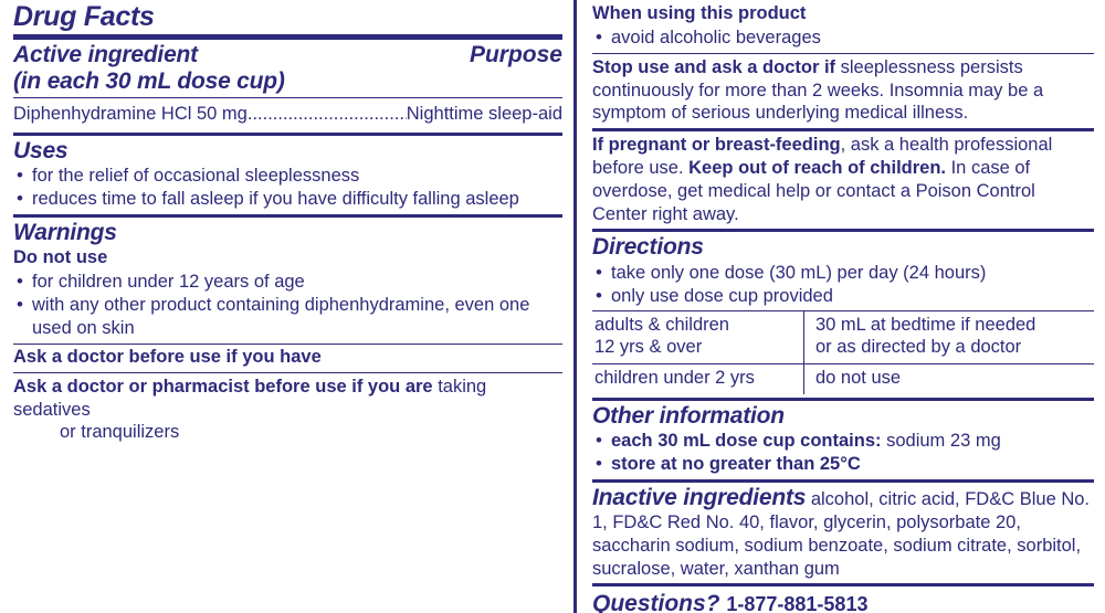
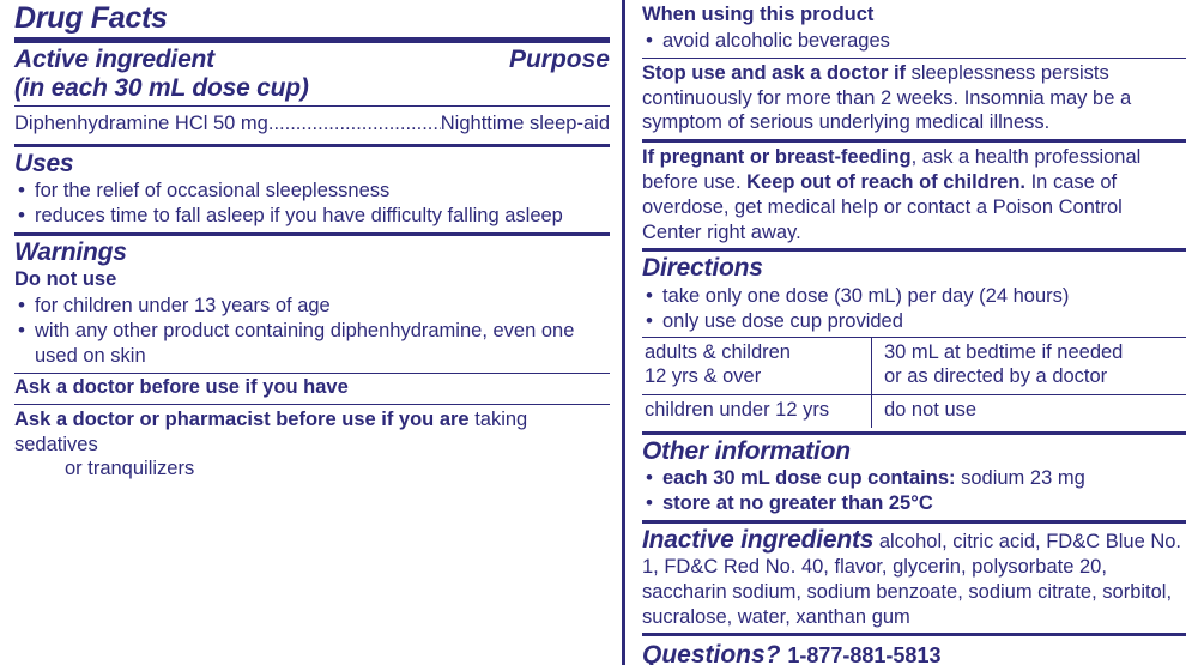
  Drug Facts
  Active ingredient
  (in each 30 mL dose cup)
  Purpose
  Diphenhydramine HCl 50 mg
  ...............................
  Nighttime sleep-aid
  Uses
  for the relief of occasional sleeplessness
  reduces time to fall asleep if you have difficulty falling asleep
  Warnings
  Do not use
- for children under 12 years of age
+ for children under 13 years of age
  with any other product containing diphenhydramine, even one used on skin
  Ask a doctor before use if you have
  Ask a doctor or pharmacist before use if you are taking sedatives
  or tranquilizers
  When using this product
  avoid alcoholic beverages
  Stop use and ask a doctor if sleeplessness persists continuously for more than 2 weeks. Insomnia may be a symptom of serious underlying medical illness.
  If pregnant or breast-feeding, ask a health professional before use. Keep out of reach of children. In case of overdose, get medical help or contact a Poison Control Center right away.
  Directions
  take only one dose (30 mL) per day (24 hours)
  only use dose cup provided
  adults & children 12 yrs & over	30 mL at bedtime if needed or as directed by a doctor
- children under 2 yrs	do not use
+ children under 12 yrs	do not use
  Other information
  each 30 mL dose cup contains: sodium 23 mg
  store at no greater than 25°C
  Inactive ingredients alcohol, citric acid, FD&C Blue No. 1, FD&C Red No. 40, flavor, glycerin, polysorbate 20, saccharin sodium, sodium benzoate, sodium citrate, sorbitol, sucralose, water, xanthan gum
  Questions? 1-877-881-5813
